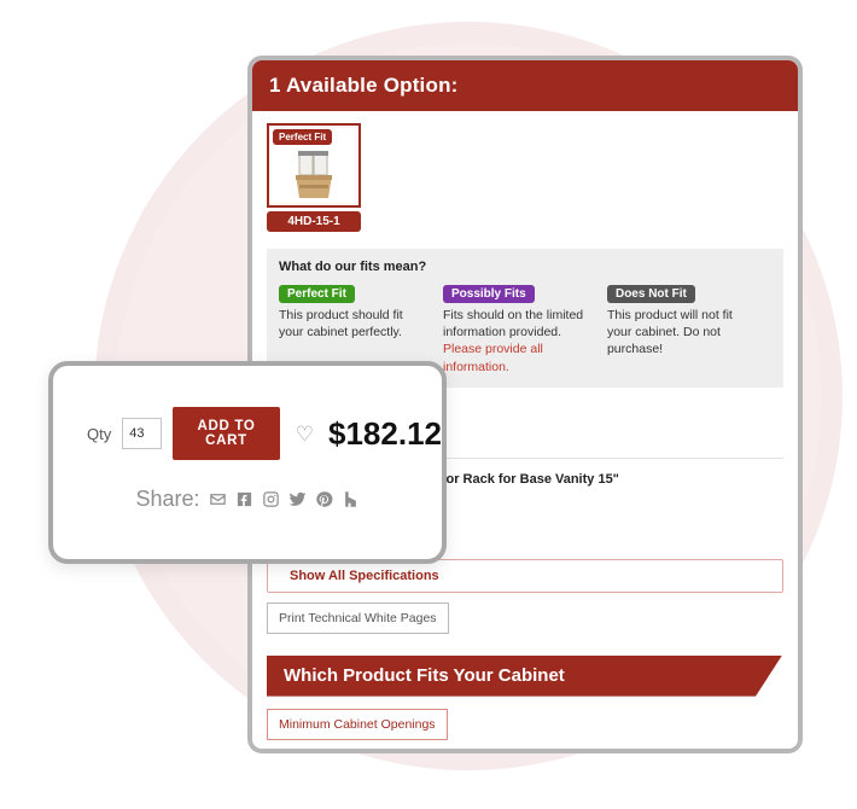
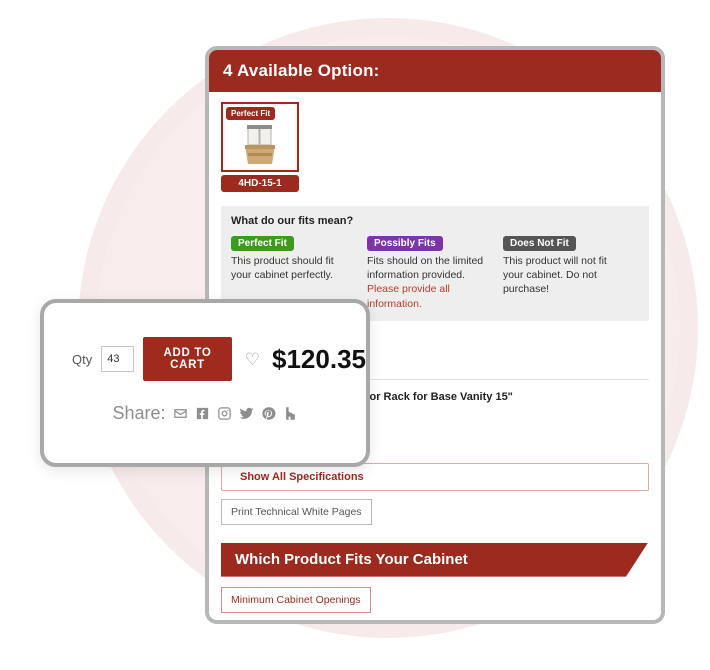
- 1 Available Option:
+ 4 Available Option:
  Perfect Fit
  4HD-15-1
  What do our fits mean?
  Perfect Fit
  This product should fit your cabinet perfectly.
  Possibly Fits
  Fits should on the limited information provided. Please provide all information.
  Does Not Fit
  This product will not fit your cabinet. Do not purchase!
  Show All Specifications
  Print Technical White Pages
  Which Product Fits Your Cabinet
  Minimum Cabinet Openings
  Qty
  43
  ADD TO CART
  ♡
- $182.12
+ $120.35
  Share:
